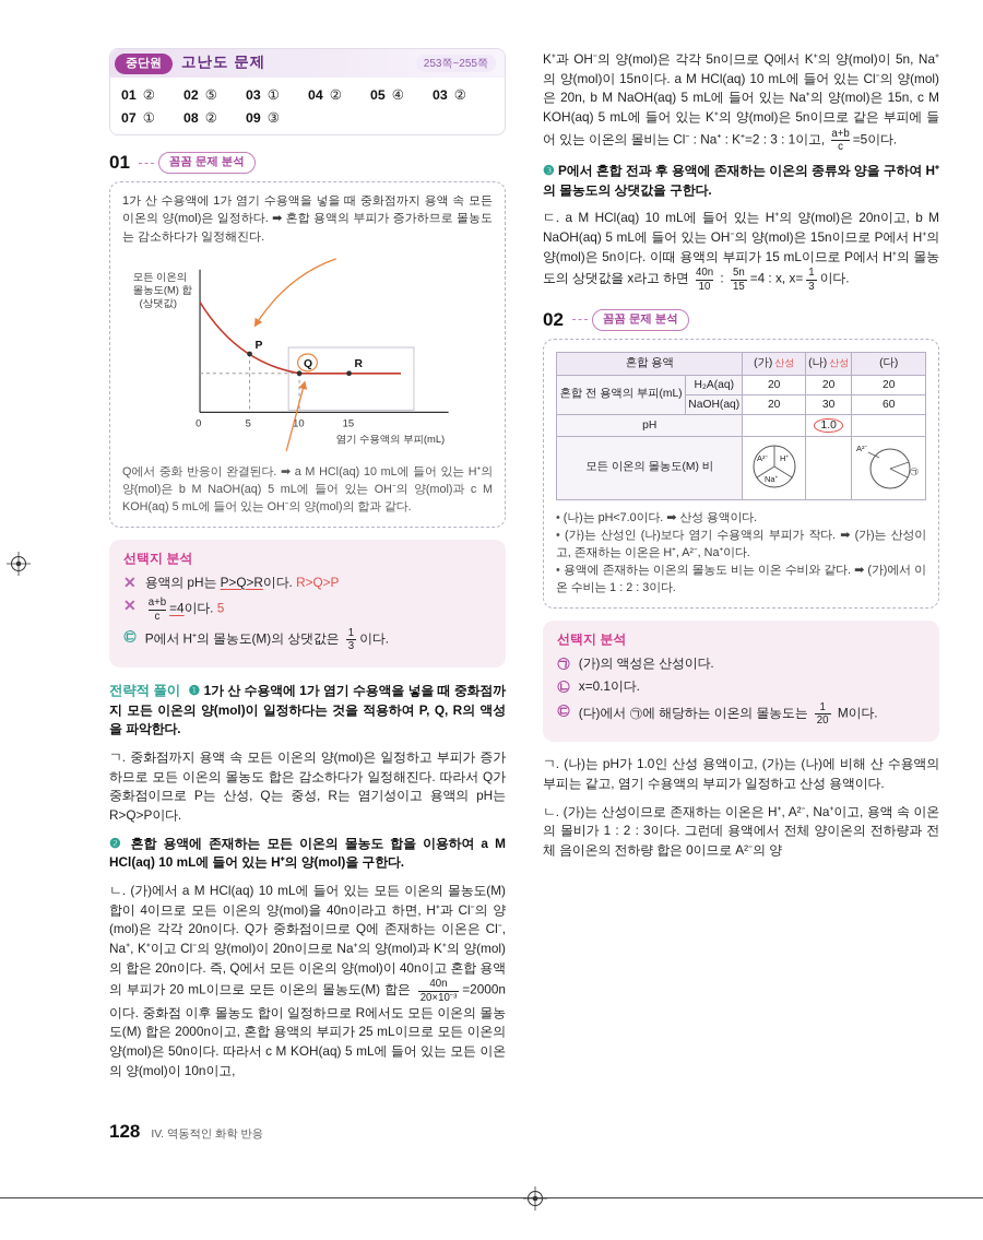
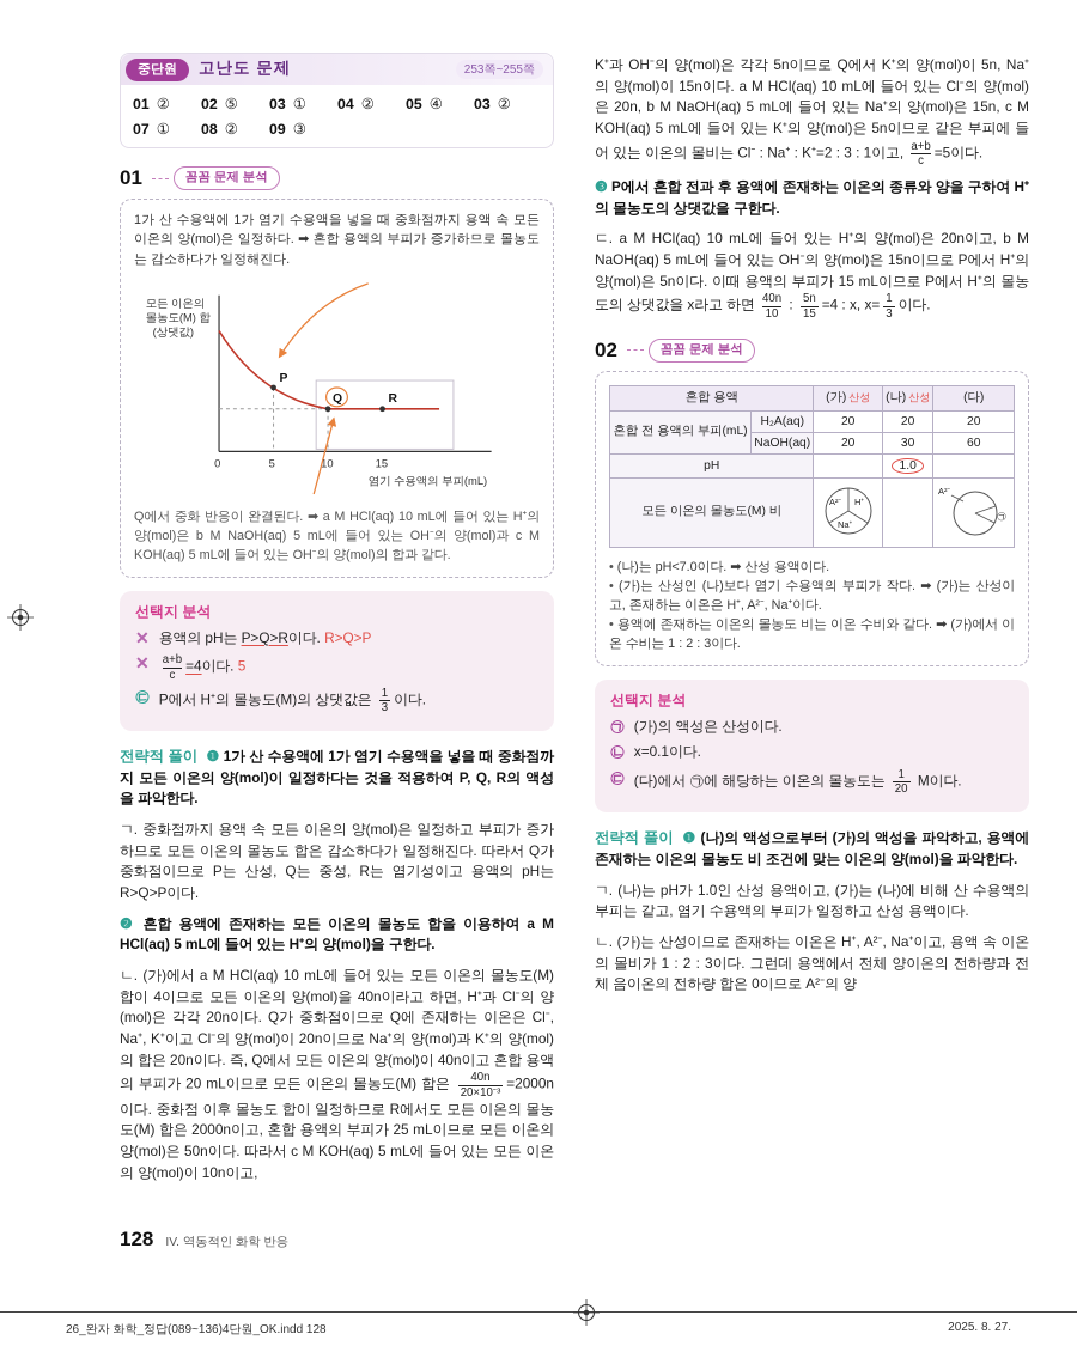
  중단원
  고난도 문제
  253쪽~255쪽
  01 ②
  02 ⑤
  03 ①
  04 ②
  05 ④
  03 ②
  07 ①
  08 ②
  09 ③
  01
  꼼꼼 문제 분석
  1가 산 수용액에 1가 염기 수용액을 넣을 때 중화점까지 용액 속 모든 이온의 양(mol)은 일정하다. ➡ 혼합 용액의 부피가 증가하므로 몰농도는 감소하다가 일정해진다.
  모든 이온의
  몰농도(M) 합
  (상댓값)
  P
  Q
  R
  0
  5
  10
  15
  염기 수용액의 부피(mL)
  Q에서 중화 반응이 완결된다. ➡ a M HCl(aq) 10 mL에 들어 있는 H⁺의 양(mol)은 b M NaOH(aq) 5 mL에 들어 있는 OH⁻의 양(mol)과 c M KOH(aq) 5 mL에 들어 있는 OH⁻의 양(mol)의 합과 같다.
  선택지 분석
  ✕
  용액의 pH는 P>Q>R이다. R>Q>P
  ✕
  a+b
  c
  =4이다. 5
  ㉢
  P에서 H⁺의 몰농도(M)의 상댓값은
  1
  3
  이다.
  전략적 풀이 ❶ 1가 산 수용액에 1가 염기 수용액을 넣을 때 중화점까지 모든 이온의 양(mol)이 일정하다는 것을 적용하여 P, Q, R의 액성을 파악한다.
  ㄱ. 중화점까지 용액 속 모든 이온의 양(mol)은 일정하고 부피가 증가하므로 모든 이온의 몰농도 합은 감소하다가 일정해진다. 따라서 Q가 중화점이므로 P는 산성, Q는 중성, R는 염기성이고 용액의 pH는 R>Q>P이다.
- ❷ 혼합 용액에 존재하는 모든 이온의 몰농도 합을 이용하여 a M HCl(aq) 10 mL에 들어 있는 H⁺의 양(mol)을 구한다.
+ ❷ 혼합 용액에 존재하는 모든 이온의 몰농도 합을 이용하여 a M HCl(aq) 5 mL에 들어 있는 H⁺의 양(mol)을 구한다.
  ㄴ. (가)에서 a M HCl(aq) 10 mL에 들어 있는 모든 이온의 몰농도(M) 합이 4이므로 모든 이온의 양(mol)을 40n이라고 하면, H⁺과 Cl⁻의 양(mol)은 각각 20n이다. Q가 중화점이므로 Q에 존재하는 이온은 Cl⁻, Na⁺, K⁺이고 Cl⁻의 양(mol)이 20n이므로 Na⁺의 양(mol)과 K⁺의 양(mol)의 합은 20n이다. 즉, Q에서 모든 이온의 양(mol)이 40n이고 혼합 용액의 부피가 20 mL이므로 모든 이온의 몰농도(M) 합은
  40n
  20×10⁻³
  =2000n이다. 중화점 이후 몰농도 합이 일정하므로 R에서도 모든 이온의 몰농도(M) 합은 2000n이고, 혼합 용액의 부피가 25 mL이므로 모든 이온의 양(mol)은 50n이다. 따라서 c M KOH(aq) 5 mL에 들어 있는 모든 이온의 양(mol)이 10n이고,
  K⁺과 OH⁻의 양(mol)은 각각 5n이므로 Q에서 K⁺의 양(mol)이 5n, Na⁺의 양(mol)이 15n이다. a M HCl(aq) 10 mL에 들어 있는 Cl⁻의 양(mol)은 20n, b M NaOH(aq) 5 mL에 들어 있는 Na⁺의 양(mol)은 15n, c M KOH(aq) 5 mL에 들어 있는 K⁺의 양(mol)은 5n이므로 같은 부피에 들어 있는 이온의 몰비는 Cl⁻ : Na⁺ : K⁺=2 : 3 : 1이고,
  a+b
  c
  =5이다.
  ❸ P에서 혼합 전과 후 용액에 존재하는 이온의 종류와 양을 구하여 H⁺의 몰농도의 상댓값을 구한다.
  ㄷ. a M HCl(aq) 10 mL에 들어 있는 H⁺의 양(mol)은 20n이고, b M NaOH(aq) 5 mL에 들어 있는 OH⁻의 양(mol)은 15n이므로 P에서 H⁺의 양(mol)은 5n이다. 이때 용액의 부피가 15 mL이므로 P에서 H⁺의 몰농도의 상댓값을 x라고 하면
  40n
  10
  :
  5n
  15
  =4 : x, x=
  1
  3
  이다.
  02
  꼼꼼 문제 분석
  혼합 용액	(가) 산성	(나) 산성	(다)
  혼합 전 용액의 부피(mL)	H₂A(aq)	20	20	20
  NaOH(aq)	20	30	60
  pH		1.0
  모든 이온의 몰농도(M) 비	A²⁻ H⁺ Na⁺		A²⁻ ㉠
  (나)는 pH<7.0이다. ➡ 산성 용액이다.
  (가)는 산성인 (나)보다 염기 수용액의 부피가 작다. ➡ (가)는 산성이고, 존재하는 이온은 H⁺, A²⁻, Na⁺이다.
  용액에 존재하는 이온의 몰농도 비는 이온 수비와 같다. ➡ (가)에서 이온 수비는 1 : 2 : 3이다.
  선택지 분석
  ㉠
  (가)의 액성은 산성이다.
  ㉡
  x=0.1이다.
  ㉢
  (다)에서 ㉠에 해당하는 이온의 몰농도는
  1
  20
  M이다.
+ 전략적 풀이 ❶ (나)의 액성으로부터 (가)의 액성을 파악하고, 용액에 존재하는 이온의 몰농도 비 조건에 맞는 이온의 양(mol)을 파악한다.
  ㄱ. (나)는 pH가 1.0인 산성 용액이고, (가)는 (나)에 비해 산 수용액의 부피는 같고, 염기 수용액의 부피가 일정하고 산성 용액이다.
  ㄴ. (가)는 산성이므로 존재하는 이온은 H⁺, A²⁻, Na⁺이고, 용액 속 이온의 몰비가 1 : 2 : 3이다. 그런데 용액에서 전체 양이온의 전하량과 전체 음이온의 전하량 합은 0이므로 A²⁻의 양
  128
  IV. 역동적인 화학 반응
+ 26_완자 화학_정답(089~136)4단원_OK.indd 128
+ 2025. 8. 27.
